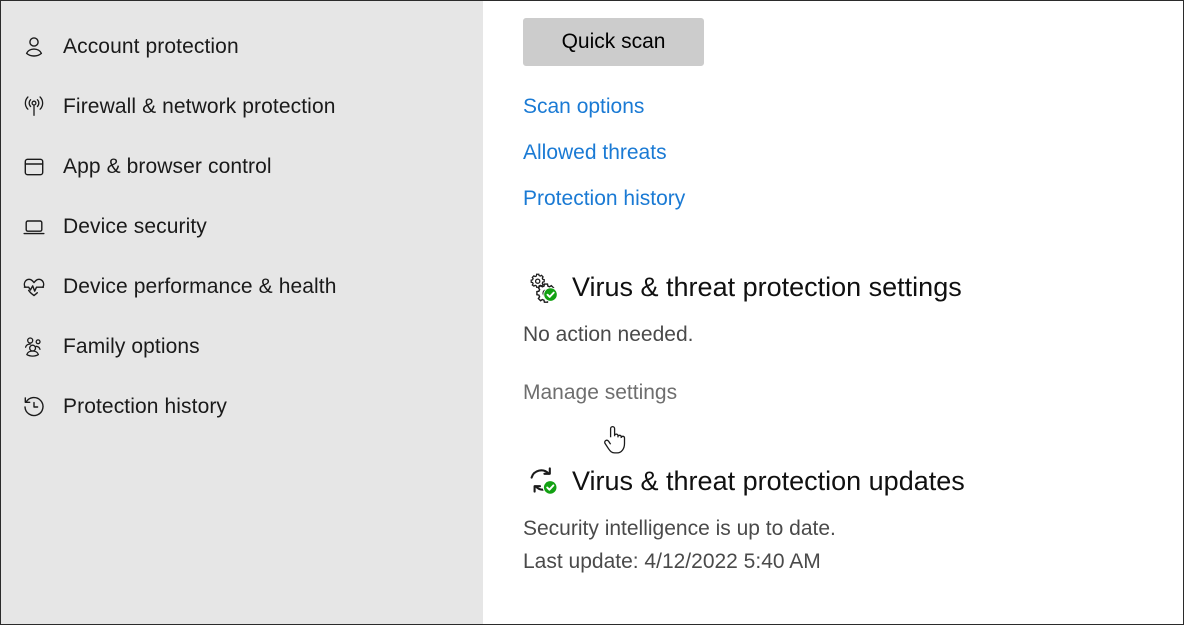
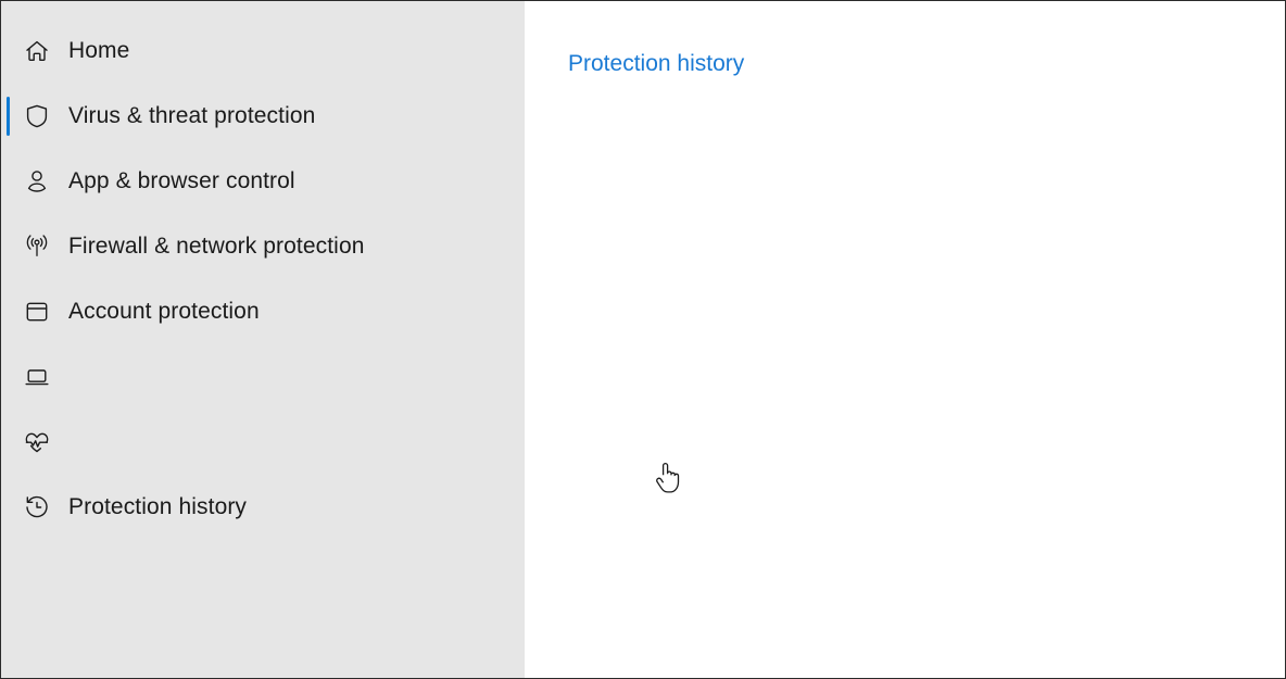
+ Home
+ Virus & threat protection
- Account protection
+ App & browser control
  Firewall & network protection
- App & browser control
+ Account protection
- Device security
- Device performance & health
- Family options
  Protection history
- Quick scan
- Scan options
- Allowed threats
  Protection history
- Virus & threat protection settings
- No action needed.
- Manage settings
- Virus & threat protection updates
- Security intelligence is up to date.
- Last update: 4/12/2022 5:40 AM
